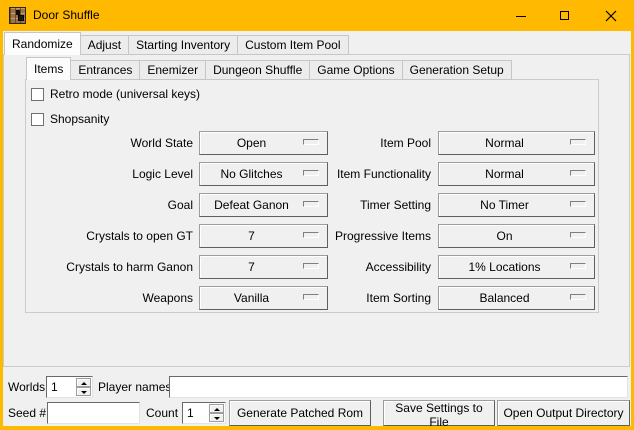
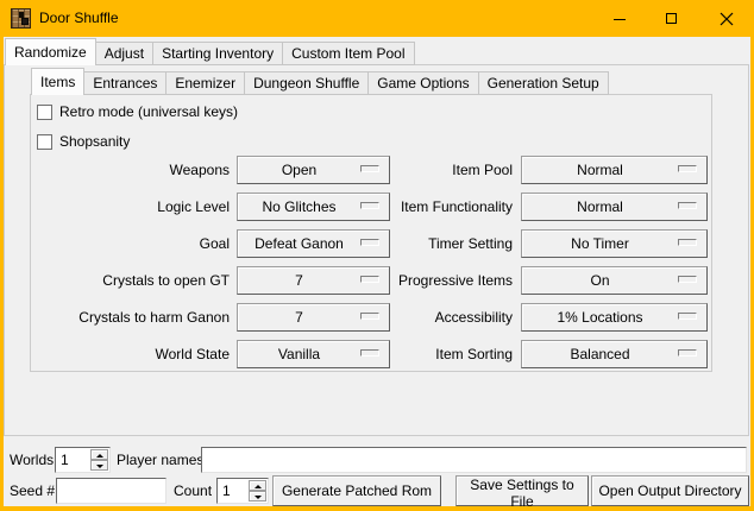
  Door Shuffle
  Randomize
  Adjust
  Starting Inventory
  Custom Item Pool
  Items
  Entrances
  Enemizer
  Dungeon Shuffle
  Game Options
  Generation Setup
  Retro mode (universal keys)
  Shopsanity
- World State
+ Weapons
  Open
  Logic Level
  No Glitches
  Goal
  Defeat Ganon
  Crystals to open GT
  7
  Crystals to harm Ganon
  7
- Weapons
+ World State
  Vanilla
  Item Pool
  Normal
  Item Functionality
  Normal
  Timer Setting
  No Timer
  Progressive Items
  On
  Accessibility
  1% Locations
  Item Sorting
  Balanced
  Worlds
  1
  Player name
  Seed #
  Count
  1
  Generate Patched Rom
  Save Settings to File
  Open Output Directory
